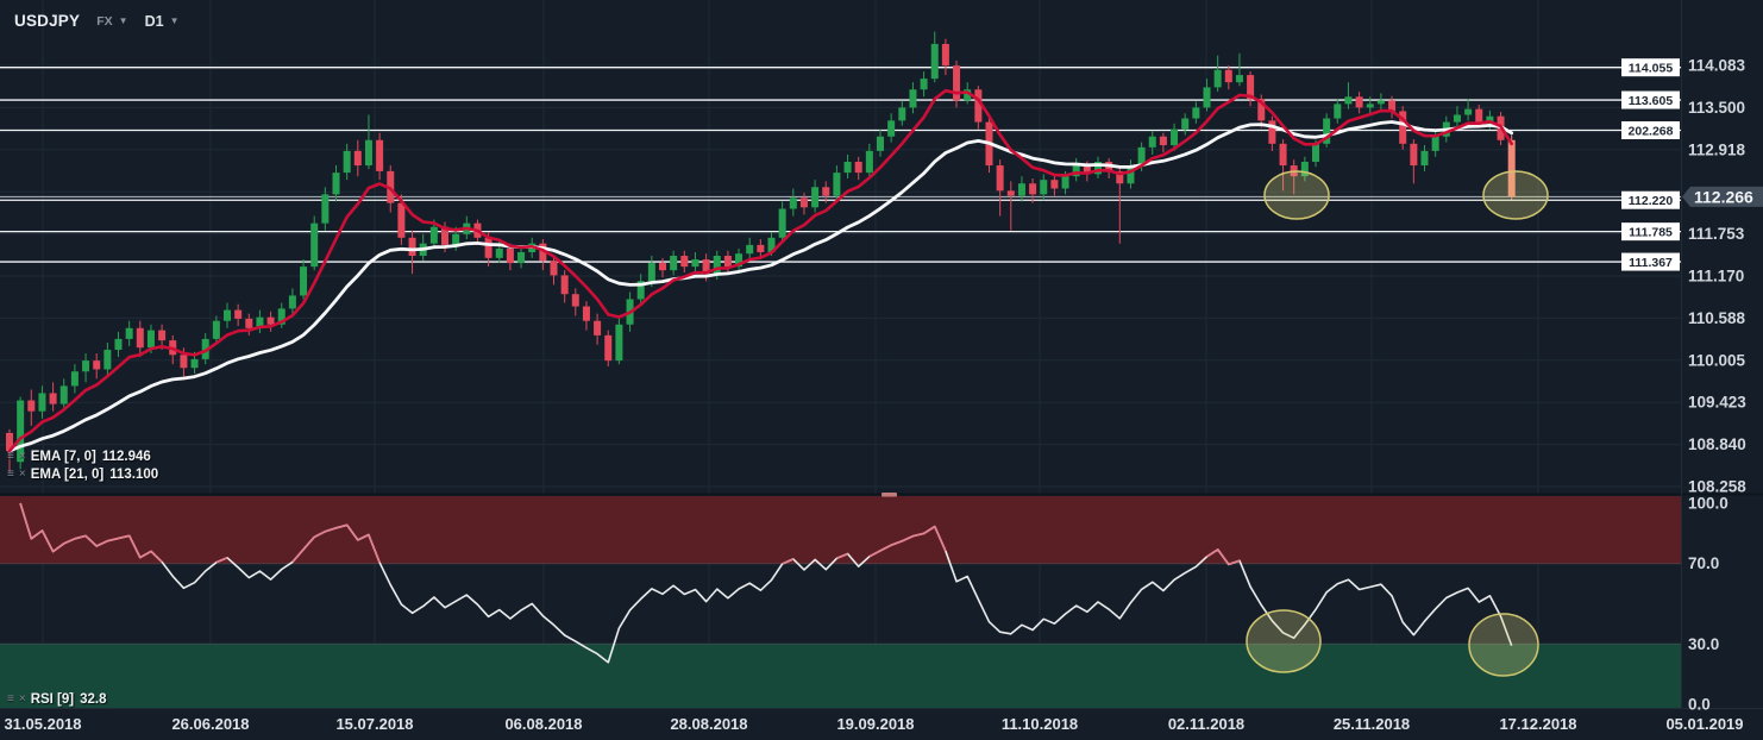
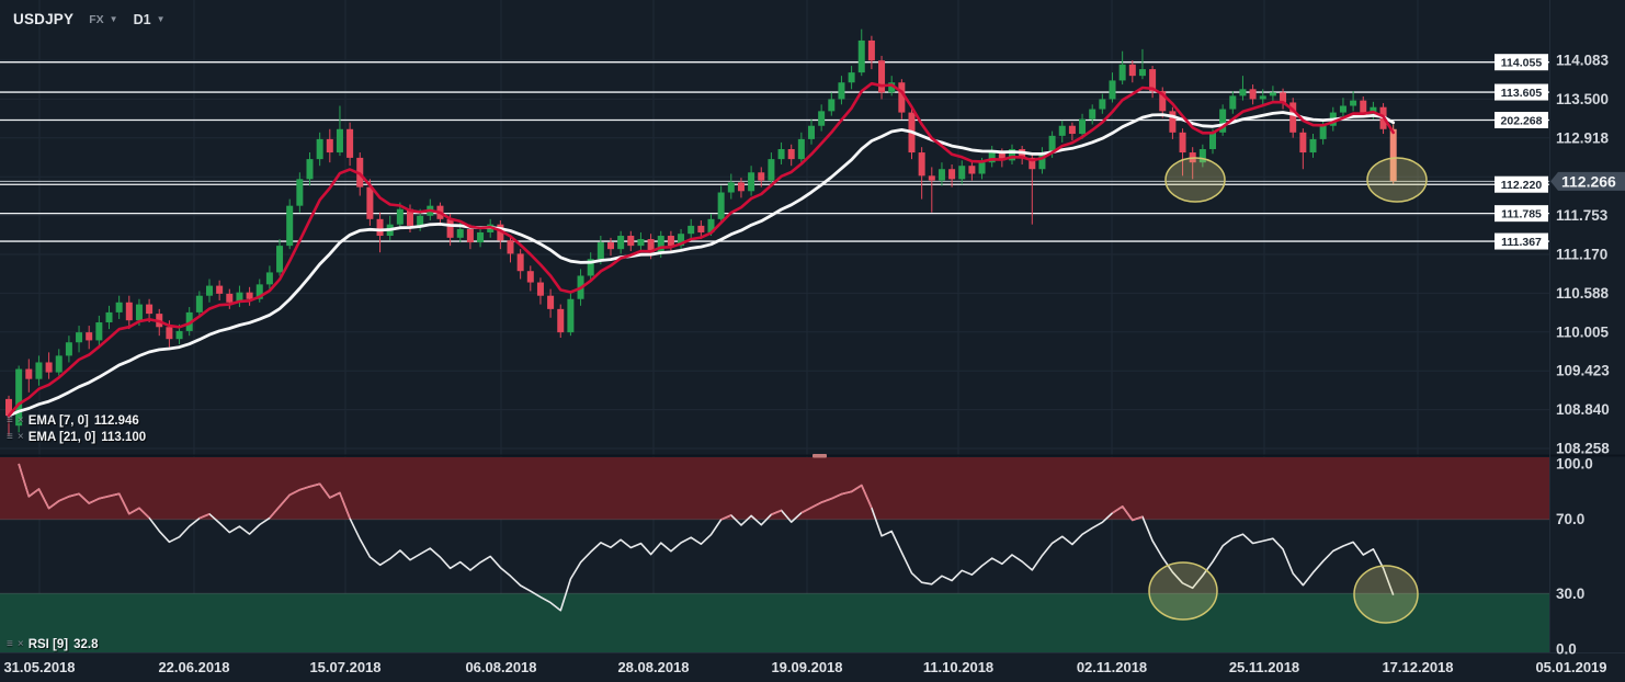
  114.083
  113.500
  112.918
  111.753
  111.170
  110.588
  110.005
  109.423
  108.840
  108.258
  100.0
  70.0
  30.0
  0.0
  114.055
  113.605
  202.268
  112.220
  111.785
  111.367
  112.266
  31.05.2018
- 26.06.2018
+ 22.06.2018
  15.07.2018
  06.08.2018
  28.08.2018
  19.09.2018
  11.10.2018
  02.11.2018
  25.11.2018
  17.12.2018
  05.01.2019
  USDJPY
  FX
  ▼
  D1
  ▼
  ≡
  ×
  EMA [7, 0] 112.946
  ≡
  ×
  EMA [21, 0] 113.100
  ≡
  ×
  RSI [9] 32.8
